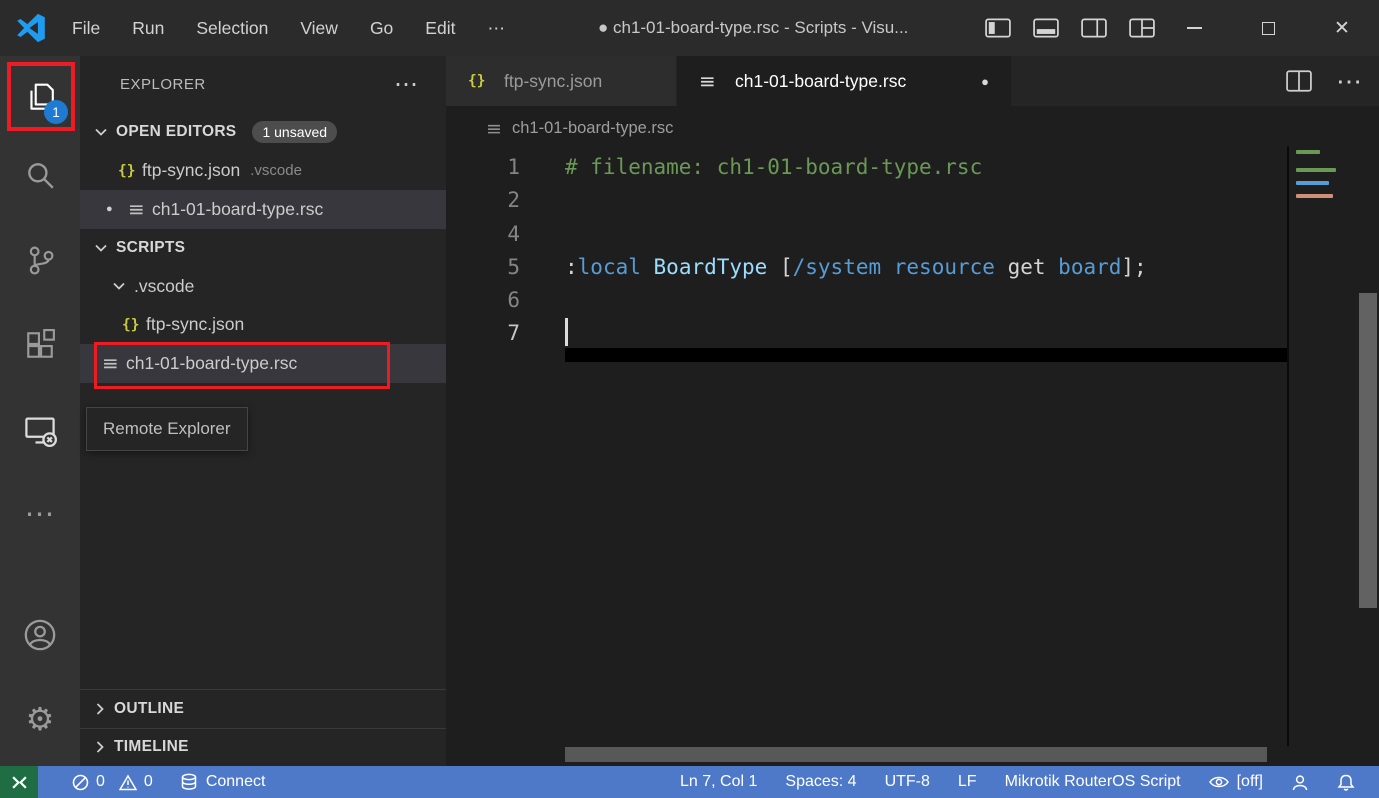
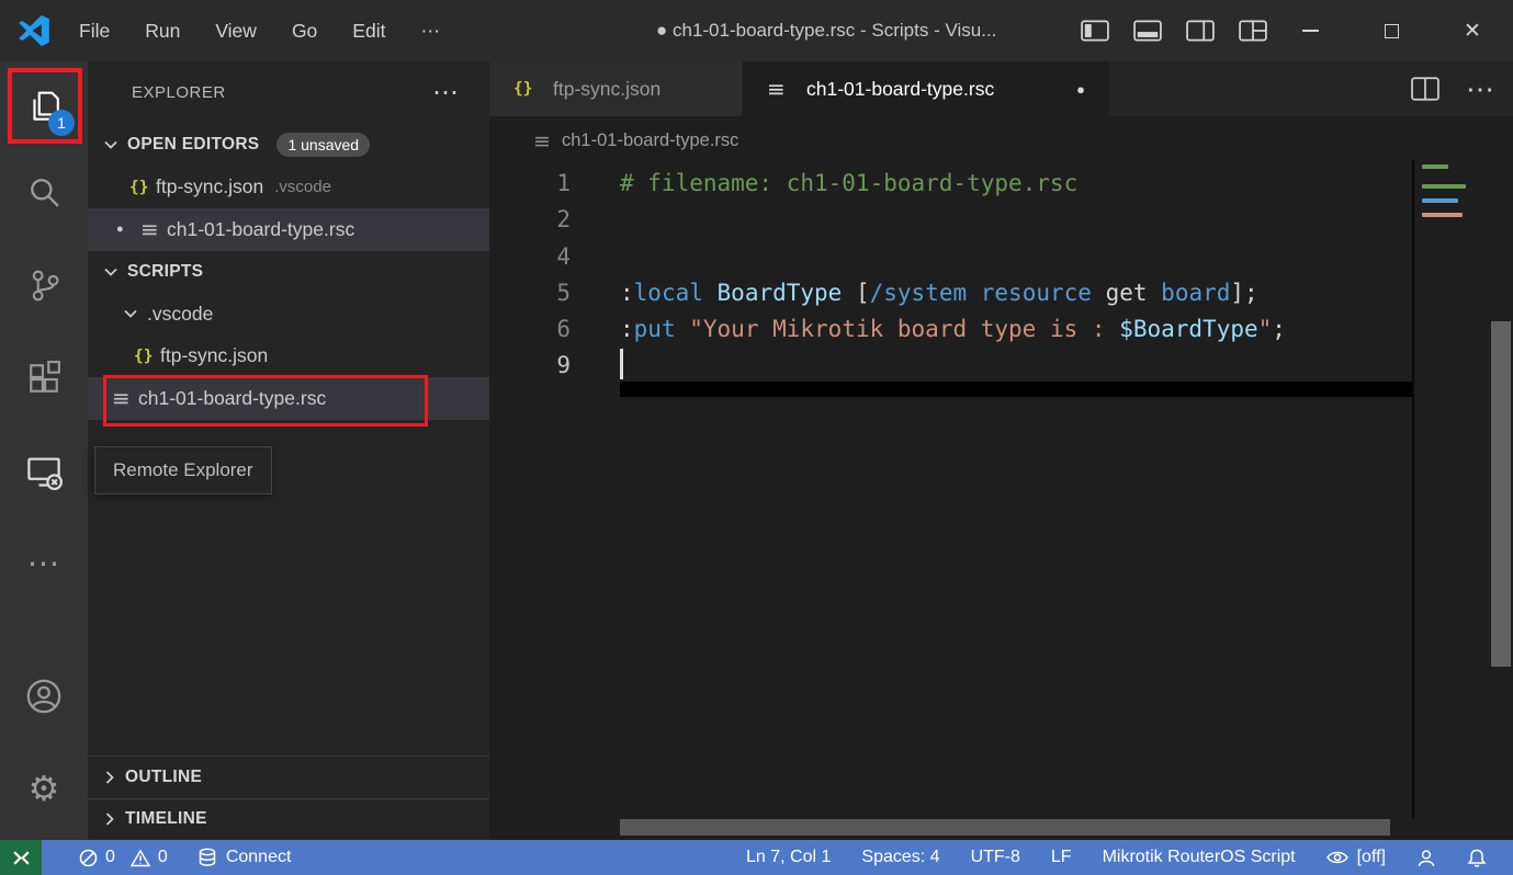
  File
  Run
- Selection
  View
  Go
  Edit
  ⋯
  ● ch1-01-board-type.rsc - Scripts - Visu...
  ✕
  1
  ⋯
  ⚙
  EXPLORER
  ⋯
  OPEN EDITORS
  1 unsaved
  {}
  ftp-sync.json
  .vscode
  ●
  ≡
  ch1-01-board-type.rsc
  SCRIPTS
  .vscode
  {}
  ftp-sync.json
  ≡
  ch1-01-board-type.rsc
  OUTLINE
  TIMELINE
  Remote Explorer
  {}
  ftp-sync.json
  ≡
  ch1-01-board-type.rsc
  ●
  ⋯
  ≡
  ch1-01-board-type.rsc
  1
  # filename: ch1-01-board-type.rsc
  2
  4
  5
  :local BoardType [/system resource get board];
  6
+ :put "Your Mikrotik board type is : $BoardType";
- 7
+ 9
  0
  0
  Connect
  Ln 7, Col 1
  Spaces: 4
  UTF-8
  LF
  Mikrotik RouterOS Script
  [off]
